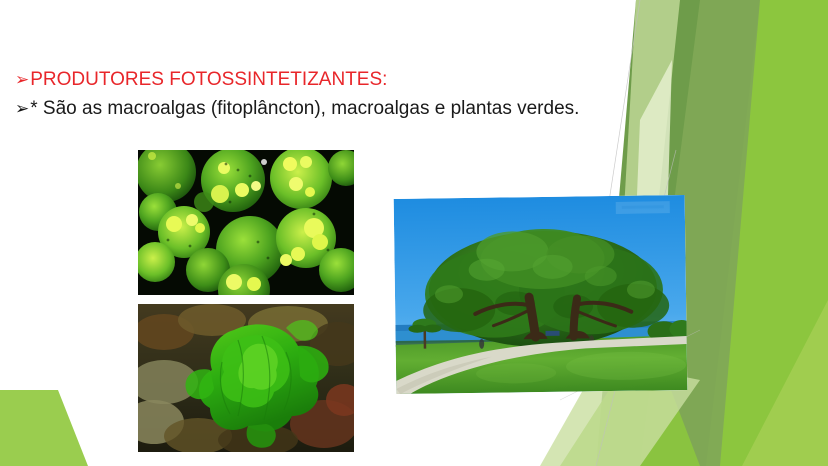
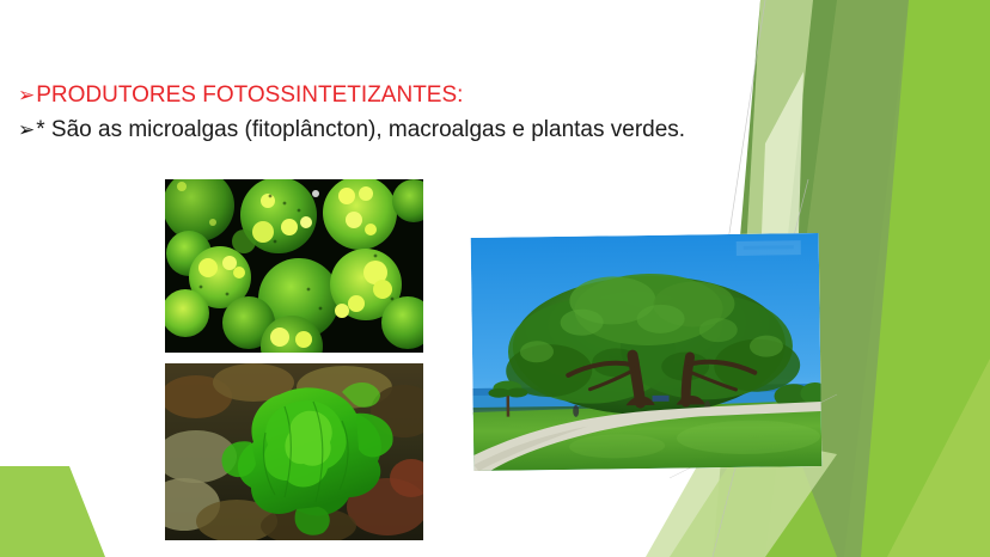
  ➢
  PRODUTORES FOTOSSINTETIZANTES:
  ➢
- * São as macroalgas (fitoplâncton), macroalgas e plantas verdes.
+ * São as microalgas (fitoplâncton), macroalgas e plantas verdes.
